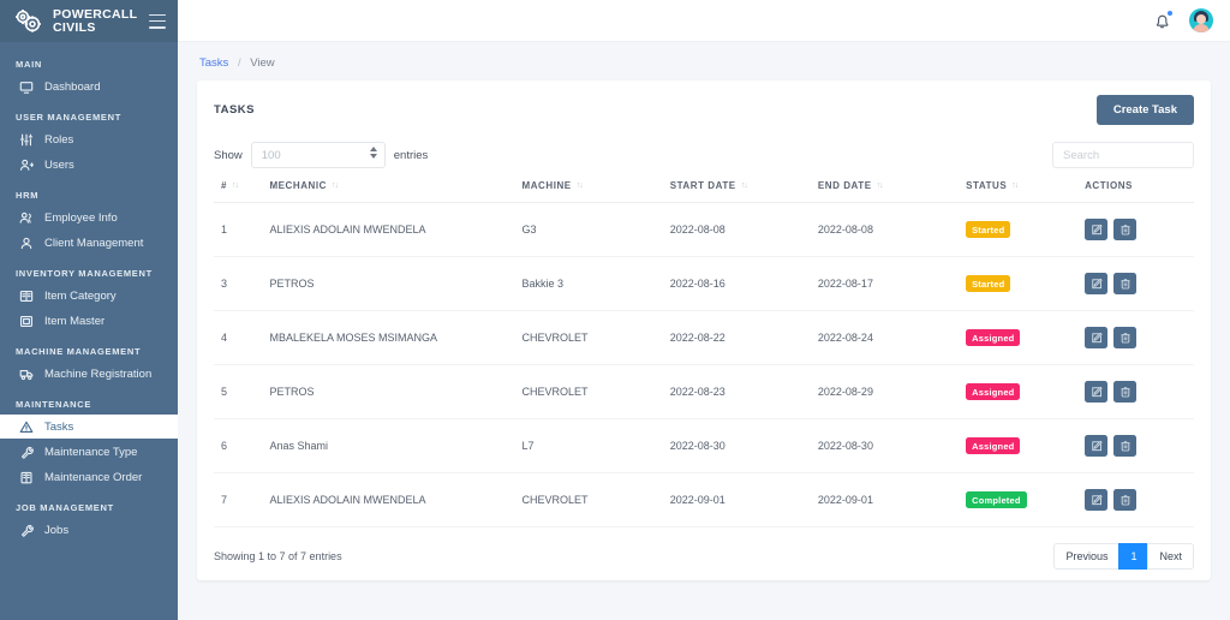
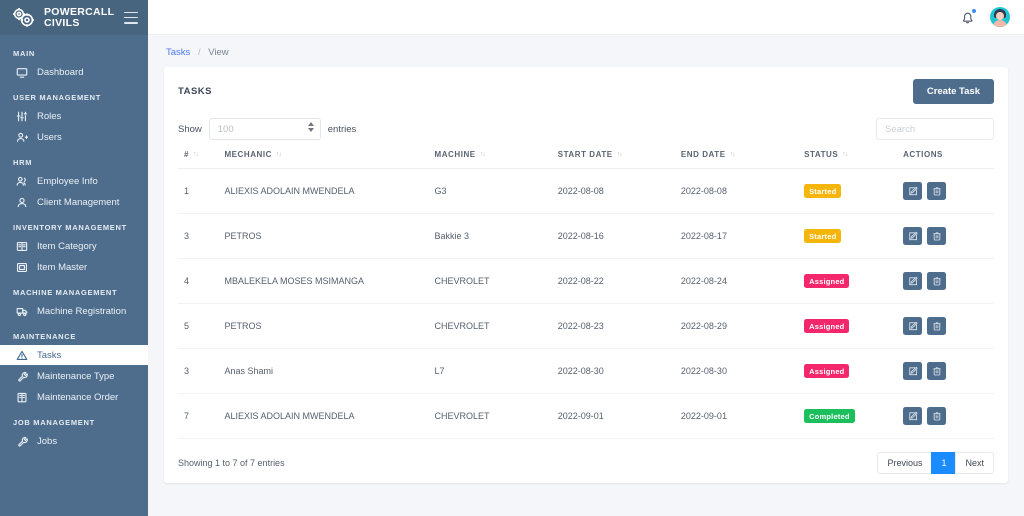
  POWERCALL
  CIVILS
  MAIN
  Dashboard
  USER MANAGEMENT
  Roles
  Users
  HRM
  Employee Info
  Client Management
  INVENTORY MANAGEMENT
  Item Category
  Item Master
  MACHINE MANAGEMENT
  Machine Registration
  MAINTENANCE
  Tasks
  Maintenance Type
  Maintenance Order
  JOB MANAGEMENT
  Jobs
  Tasks / View
  TASKS
  Create Task
  Show
  100
  entries
  Search
  #	MECHANIC	MACHINE	START DATE	END DATE	STATUS	ACTIONS
  1	ALIEXIS ADOLAIN MWENDELA	G3	2022-08-08	2022-08-08	Started
  3	PETROS	Bakkie 3	2022-08-16	2022-08-17	Started
  4	MBALEKELA MOSES MSIMANGA	CHEVROLET	2022-08-22	2022-08-24	Assigned
  5	PETROS	CHEVROLET	2022-08-23	2022-08-29	Assigned
- 6	Anas Shami	L7	2022-08-30	2022-08-30	Assigned
+ 3	Anas Shami	L7	2022-08-30	2022-08-30	Assigned
  7	ALIEXIS ADOLAIN MWENDELA	CHEVROLET	2022-09-01	2022-09-01	Completed
  Showing 1 to 7 of 7 entries
  Previous
  1
  Next
